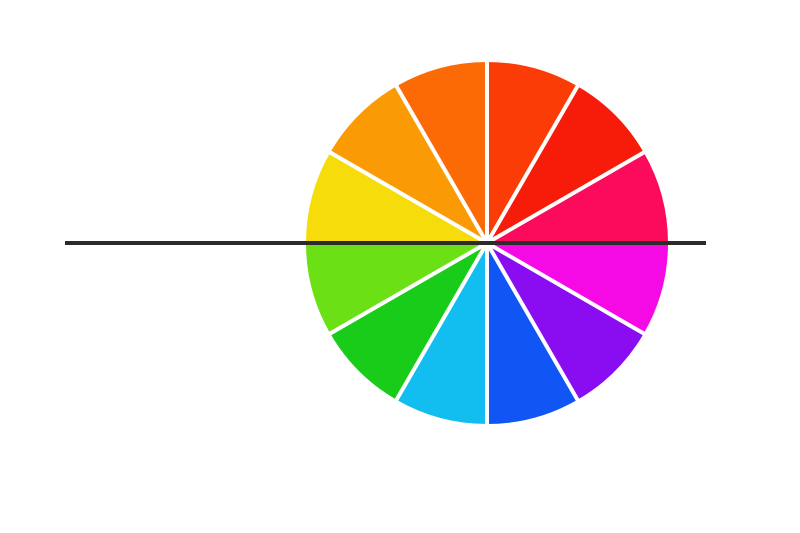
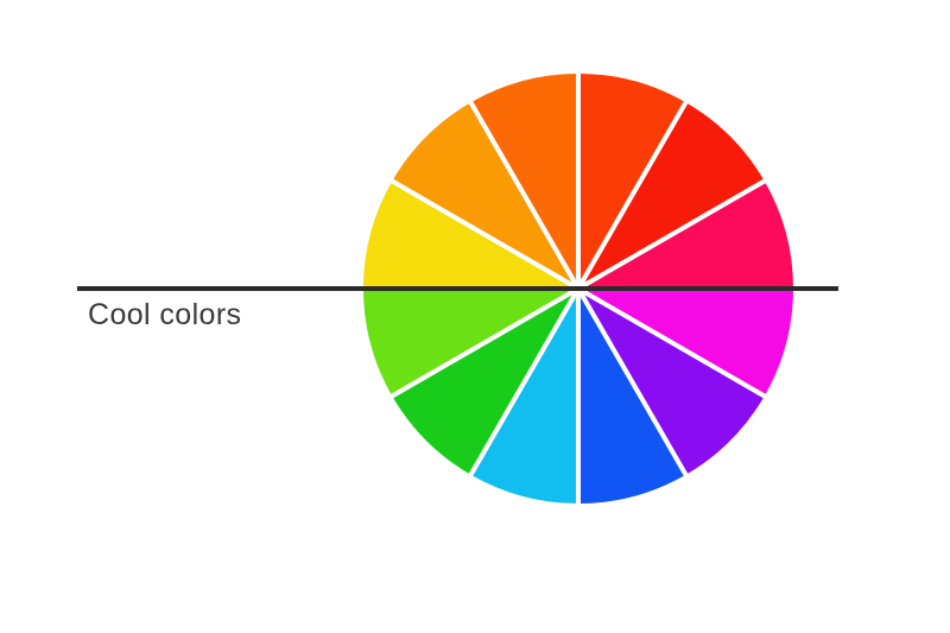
+ Cool colors
